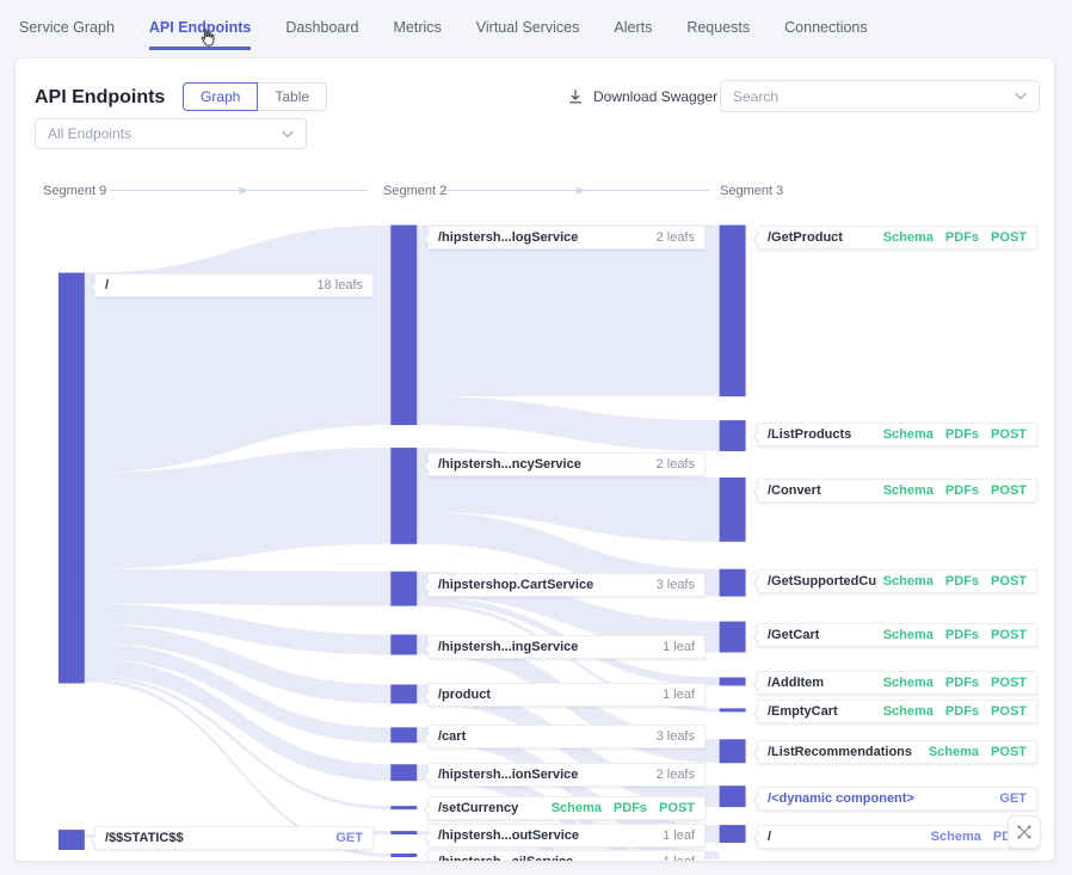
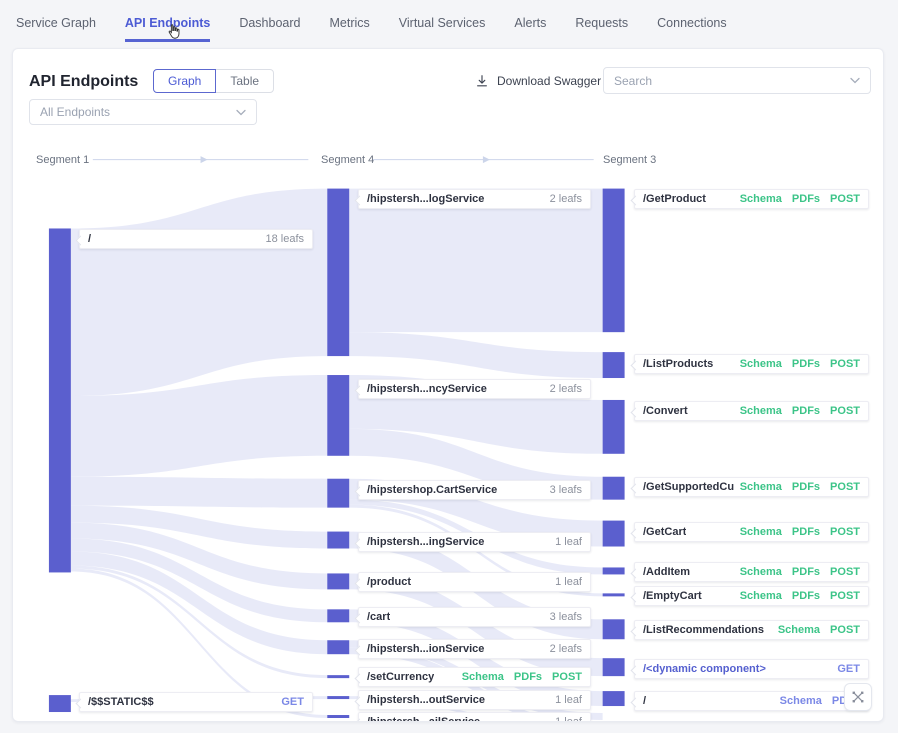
  Service Graph
  API Endpoints
  Dashboard
  Metrics
  Virtual Services
  Alerts
  Requests
  Connections
  API Endpoints
  Graph
  Table
  Download Swagger
  Search
  All Endpoints
- Segment 9
+ Segment 1
- Segment 2
+ Segment 4
  Segment 3
  /
  18 leafs
  /$$STATIC$$
  GET
  /hipstersh...logService
  2 leafs
  /hipstersh...ncyService
  2 leafs
  /hipstershop.CartService
  3 leafs
  /hipstersh...ingService
  1 leaf
  /product
  1 leaf
  /cart
  3 leafs
  /hipstersh...ionService
  2 leafs
  /setCurrency
  Schema
  PDFs
  POST
  /hipstersh...outService
  1 leaf
  /GetProduct
  Schema
  PDFs
  POST
  /ListProducts
  Schema
  PDFs
  POST
  /Convert
  Schema
  PDFs
  POST
  Schema
  PDFs
  POST
  /GetCart
  Schema
  PDFs
  POST
  /AddItem
  Schema
  PDFs
  POST
  /EmptyCart
  Schema
  PDFs
  POST
  /ListRecommendations
  Schema
  POST
  /<dynamic component>
  GET
  /
  Schema
